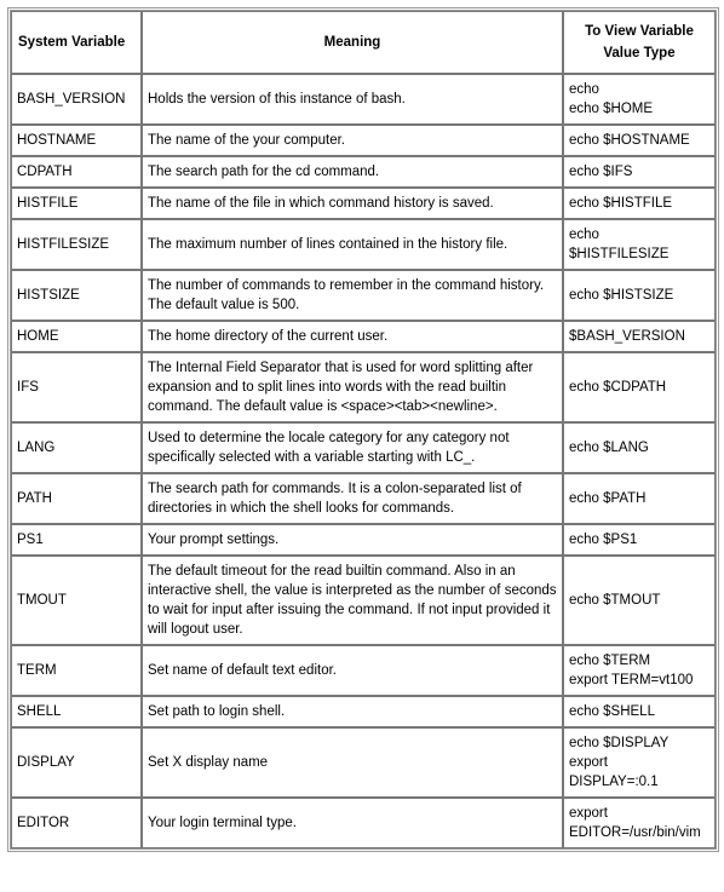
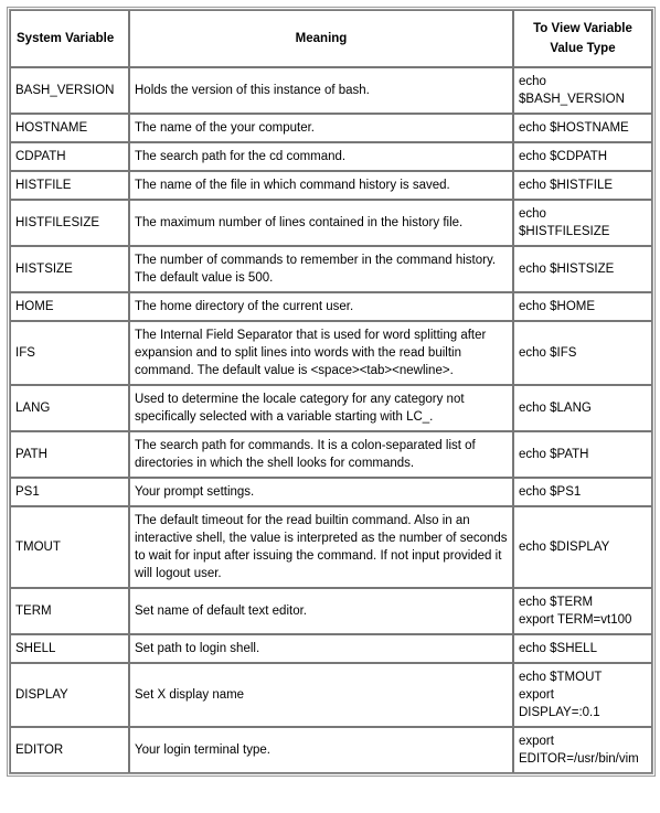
  System Variable	Meaning	To View Variable Value Type
- BASH_VERSION	Holds the version of this instance of bash.	echoecho $HOME
+ BASH_VERSION	Holds the version of this instance of bash.	echo$BASH_VERSION
  HOSTNAME	The name of the your computer.	echo $HOSTNAME
- CDPATH	The search path for the cd command.	echo $IFS
+ CDPATH	The search path for the cd command.	echo $CDPATH
  HISTFILE	The name of the file in which command history is saved.	echo $HISTFILE
  HISTFILESIZE	The maximum number of lines contained in the history file.	echo$HISTFILESIZE
  HISTSIZE	The number of commands to remember in the command history. The default value is 500.	echo $HISTSIZE
- HOME	The home directory of the current user.	$BASH_VERSION
+ HOME	The home directory of the current user.	echo $HOME
- IFS	The Internal Field Separator that is used for word splitting after expansion and to split lines into words with the read builtin command. The default value is <space><tab><newline>.	echo $CDPATH
+ IFS	The Internal Field Separator that is used for word splitting after expansion and to split lines into words with the read builtin command. The default value is <space><tab><newline>.	echo $IFS
  LANG	Used to determine the locale category for any category not specifically selected with a variable starting with LC_.	echo $LANG
  PATH	The search path for commands. It is a colon-separated list of directories in which the shell looks for commands.	echo $PATH
  PS1	Your prompt settings.	echo $PS1
- TMOUT	The default timeout for the read builtin command. Also in an interactive shell, the value is interpreted as the number of seconds to wait for input after issuing the command. If not input provided it will logout user.	echo $TMOUT
+ TMOUT	The default timeout for the read builtin command. Also in an interactive shell, the value is interpreted as the number of seconds to wait for input after issuing the command. If not input provided it will logout user.	echo $DISPLAY
  TERM	Set name of default text editor.	echo $TERMexport TERM=vt100
  SHELL	Set path to login shell.	echo $SHELL
- DISPLAY	Set X display name	echo $DISPLAYexportDISPLAY=:0.1
+ DISPLAY	Set X display name	echo $TMOUTexportDISPLAY=:0.1
  EDITOR	Your login terminal type.	exportEDITOR=/usr/bin/vim
